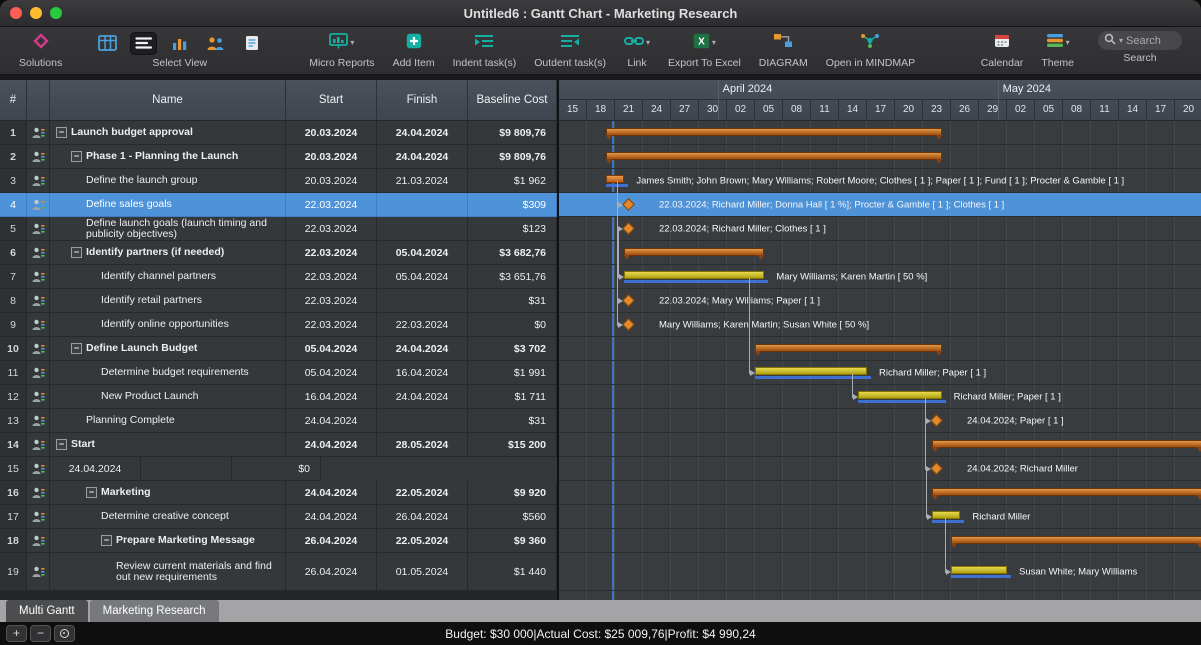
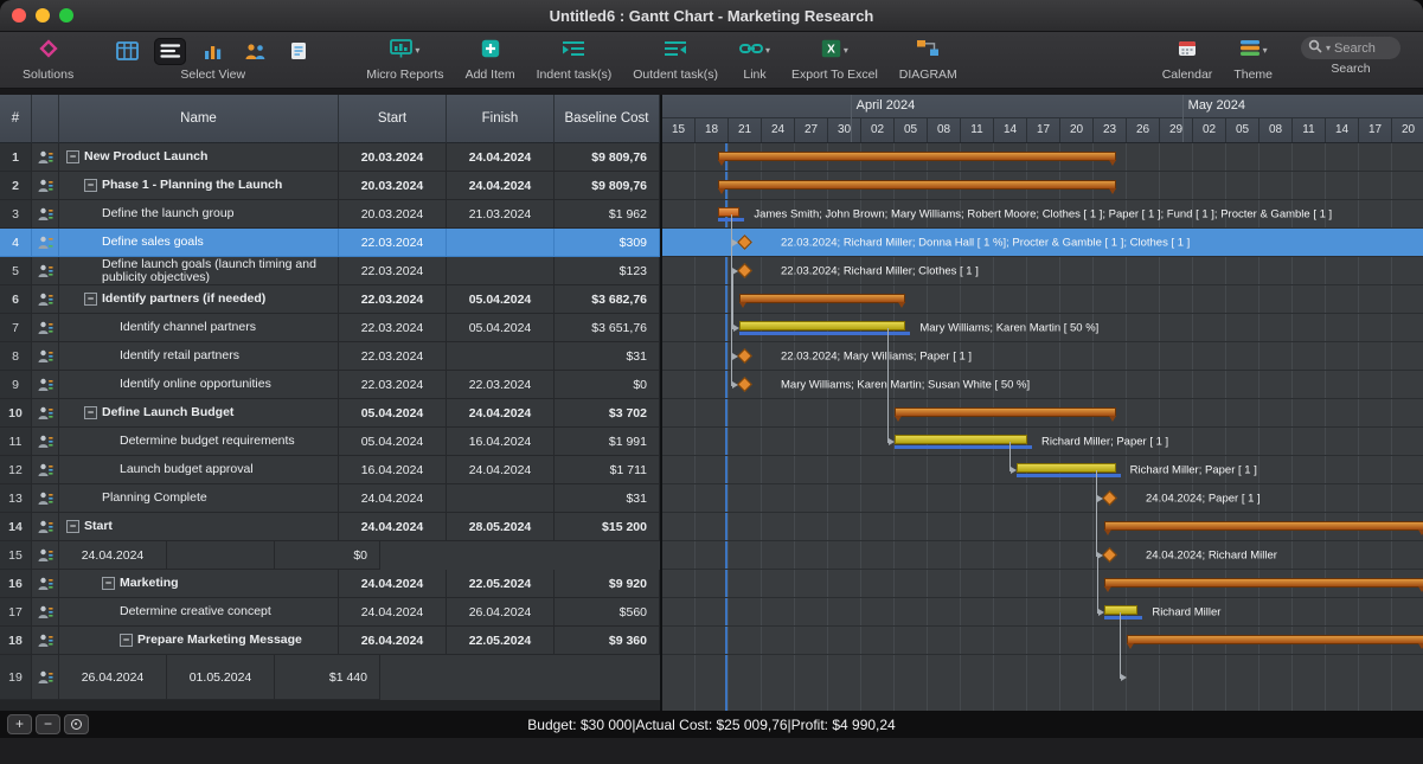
  Untitled6 : Gantt Chart - Marketing Research
  Solutions
  Select View
  ▾
  Micro Reports
  Add Item
  Indent task(s)
  Outdent task(s)
  ▾
  Link
  X
  ▾
  Export To Excel
  DIAGRAM
- Open in MINDMAP
  Calendar
  ▾
  Theme
  ▾
  Search
  Search
  #
  Name
  Start
  Finish
  Baseline Cost
  1
  −
- Launch budget approval
+ New Product Launch
  20.03.2024
  24.04.2024
  $9 809,76
  2
  −
  Phase 1 - Planning the Launch
  20.03.2024
  24.04.2024
  $9 809,76
  3
  Define the launch group
  20.03.2024
  21.03.2024
  $1 962
  4
  Define sales goals
  22.03.2024
  $309
  5
  Define launch goals (launch timing and publicity objectives)
  22.03.2024
  $123
  6
  −
  Identify partners (if needed)
  22.03.2024
  05.04.2024
  $3 682,76
  7
  Identify channel partners
  22.03.2024
  05.04.2024
  $3 651,76
  8
  Identify retail partners
  22.03.2024
  $31
  9
  Identify online opportunities
  22.03.2024
  22.03.2024
  $0
  10
  −
  Define Launch Budget
  05.04.2024
  24.04.2024
  $3 702
  11
  Determine budget requirements
  05.04.2024
  16.04.2024
  $1 991
  12
- New Product Launch
+ Launch budget approval
  16.04.2024
  24.04.2024
  $1 711
  13
  Planning Complete
  24.04.2024
  $31
  14
  −
  Start
  24.04.2024
  28.05.2024
  $15 200
  15
  24.04.2024
  $0
  16
  −
  Marketing
  24.04.2024
  22.05.2024
  $9 920
  17
  Determine creative concept
  24.04.2024
  26.04.2024
  $560
  18
  −
  Prepare Marketing Message
  26.04.2024
  22.05.2024
  $9 360
  19
- Review current materials and find out new requirements
  26.04.2024
  01.05.2024
  $1 440
  April 2024
  May 2024
  15
  18
  21
  24
  27
  30
  02
  05
  08
  11
  14
  17
  20
  23
  26
  29
  02
  05
  08
  11
  14
  17
  20
  James Smith; John Brown; Mary Williams; Robert Moore; Clothes [ 1 ]; Paper [ 1 ]; Fund [ 1 ]; Procter & Gamble [ 1 ]
  22.03.2024; Richard Miller; Donna Hall [ 1 %]; Procter & Gamble [ 1 ]; Clothes [ 1 ]
  22.03.2024; Richard Miller; Clothes [ 1 ]
  Mary Williams; Karen Martin [ 50 %]
  22.03.2024; Mary Wiliams; Paper [ 1 ]
  Mary Williams; Karen Martin; Susan White [ 50 %]
  Richard Miller; Paper [ 1 ]
  Richard Miller; Paper [ 1 ]
  24.04.2024; Paper [ 1 ]
  24.04.2024; Richard Miller
  Richard Miller
- Susan White; Mary Williams
- Multi Gantt
- Marketing Research
  +
  −
  Budget: $30 000|Actual Cost: $25 009,76|Profit: $4 990,24
